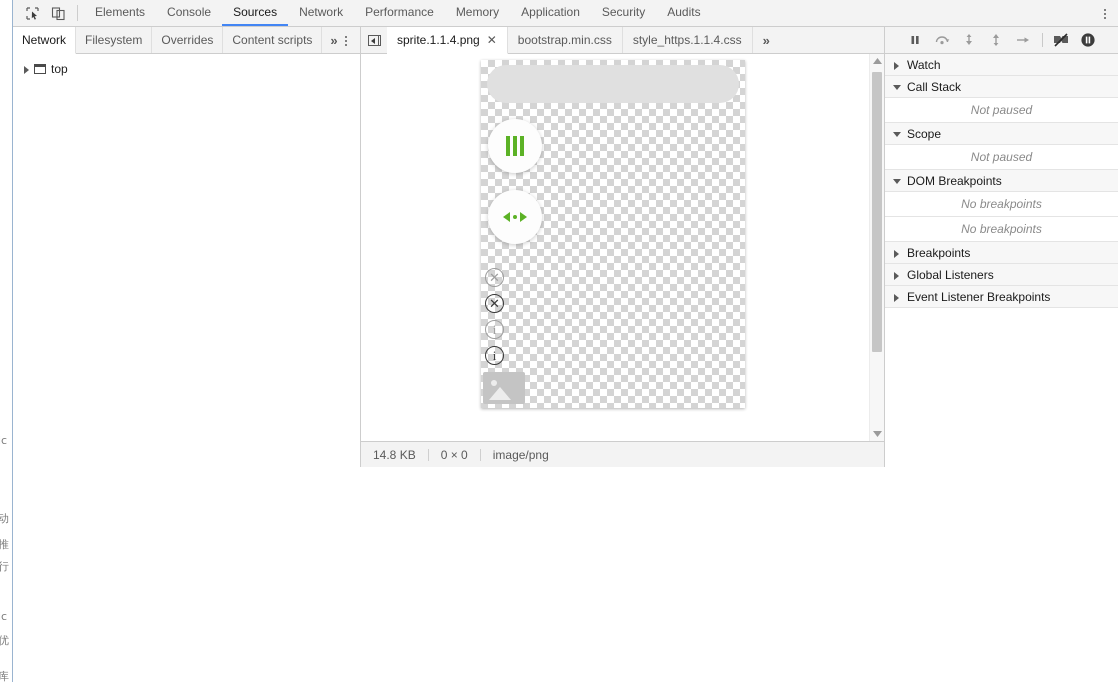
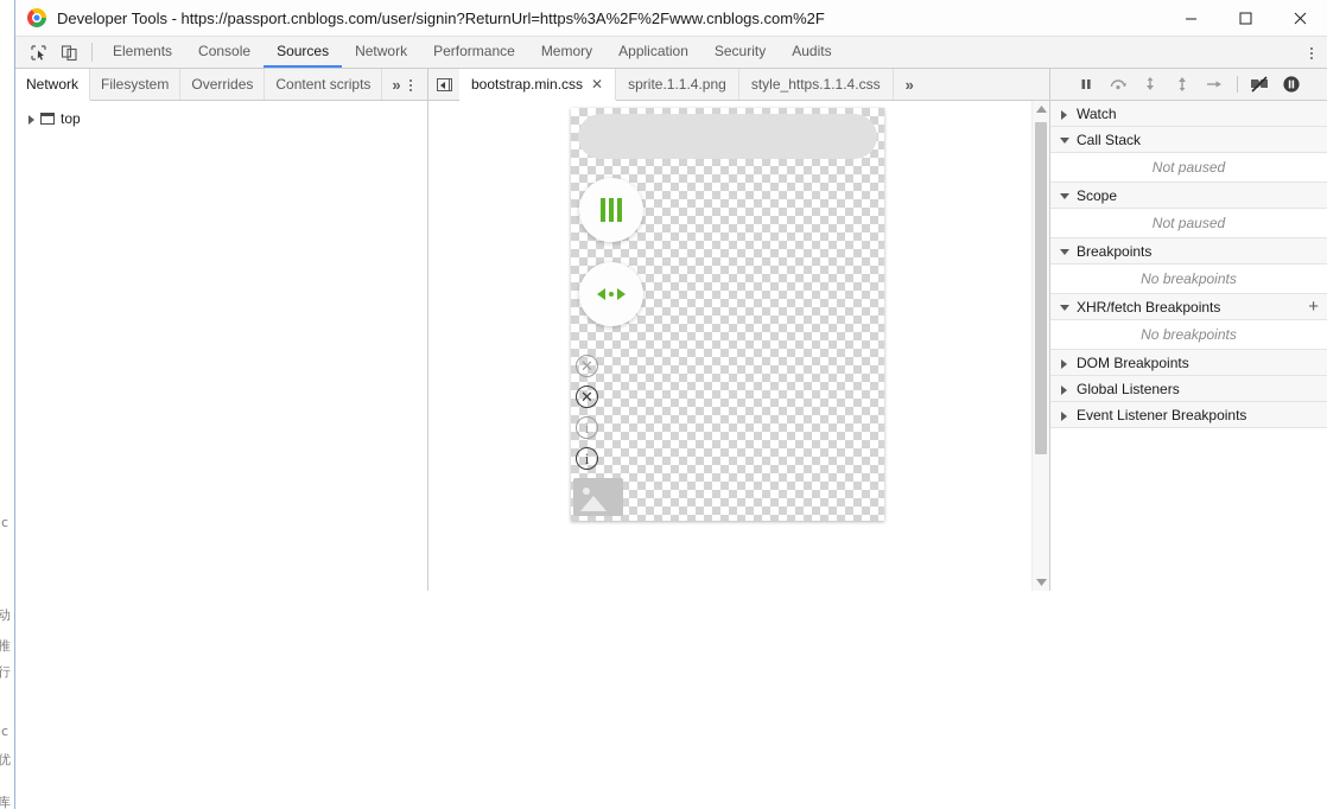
  动
  推
  行
  优
  库
+ Developer Tools - https://passport.cnblogs.com/user/signin?ReturnUrl=https%3A%2F%2Fwww.cnblogs.com%2F
  Elements
  Console
  Sources
  Network
  Performance
  Memory
  Application
  Security
  Audits
  Network
  Filesystem
  Overrides
  Content scripts
  »
  top
- sprite.1.1.4.png
+ bootstrap.min.css
  ✕
- bootstrap.min.css
+ sprite.1.1.4.png
  style_https.1.1.4.css
  »
  ✕
  ✕
  i
  i
- 14.8 KB
- 0 × 0
- image/png
  Watch
  Call Stack
  Not paused
  Scope
  Not paused
- DOM Breakpoints
+ Breakpoints
  No breakpoints
+ XHR/fetch Breakpoints
+ +
  No breakpoints
- Breakpoints
+ DOM Breakpoints
  Global Listeners
  Event Listener Breakpoints
